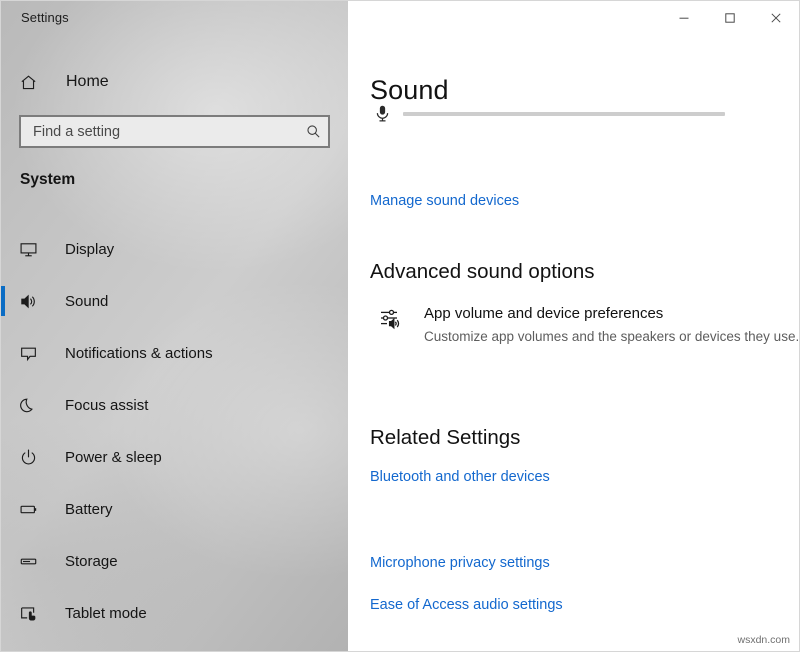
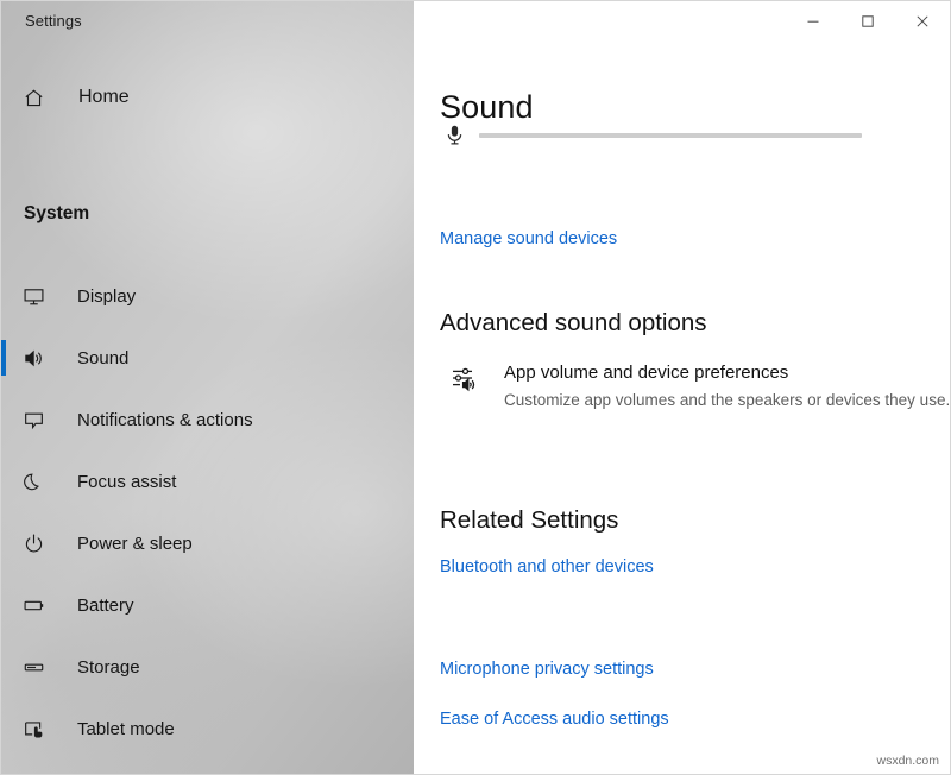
  Settings
  Home
- Find a setting
  System
  Display
  Sound
  Notifications & actions
  Focus assist
  Power & sleep
  Battery
  Storage
  Tablet mode
  Sound
  Manage sound devices
  Advanced sound options
  App volume and device preferences
  Customize app volumes and the speakers or devices they use.
  Related Settings
  Bluetooth and other devices
  Microphone privacy settings
  Ease of Access audio settings
  wsxdn.com
